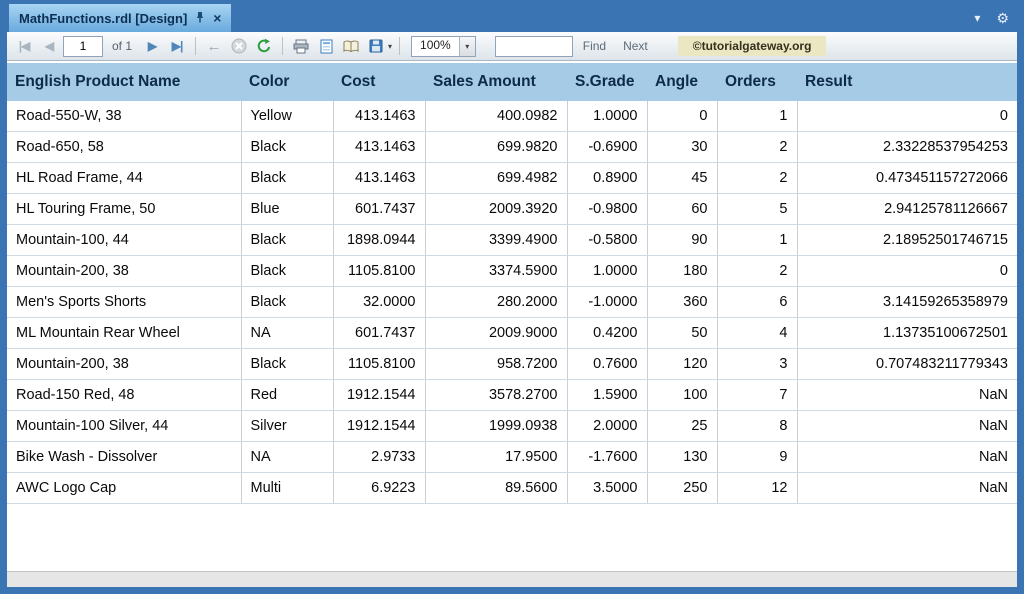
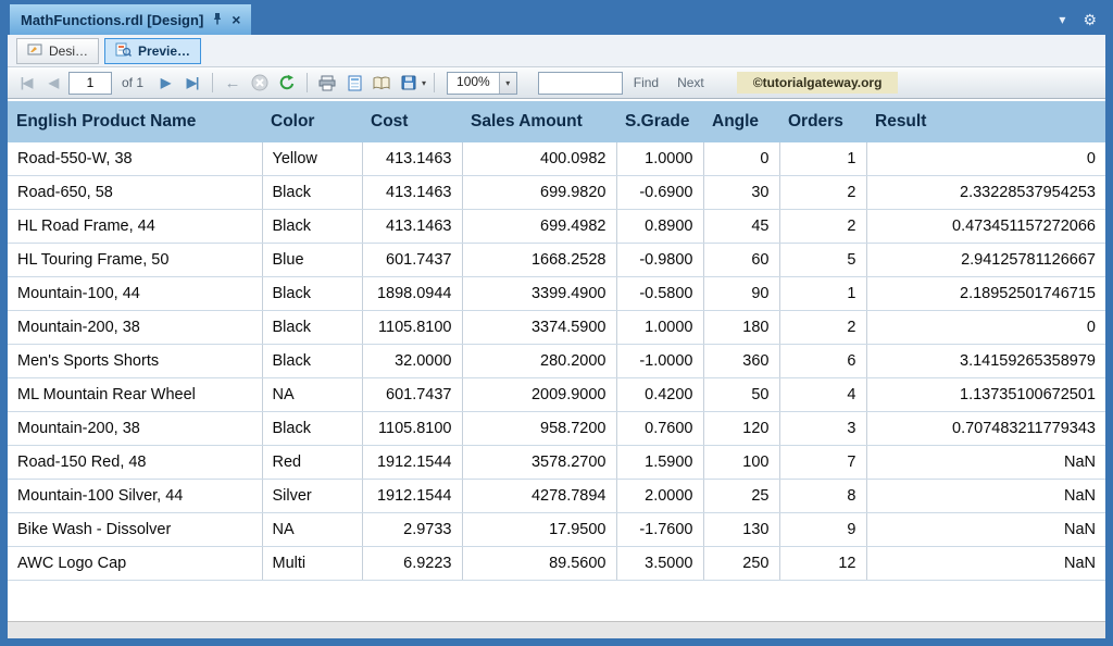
  MathFunctions.rdl [Design]
  ×
  ▾
  ⚙
+ Desi…
+ Previe…
  |◀
  ◀
  1
  of 1
  ▶
  ▶|
  ←
  ▾
  100%
  ▾
  Find
  Next
  ©tutorialgateway.org
  English Product Name	Color	Cost	Sales Amount	S.Grade	Angle	Orders	Result
  Road-550-W, 38	Yellow	413.1463	400.0982	1.0000	0	1	0
  Road-650, 58	Black	413.1463	699.9820	-0.6900	30	2	2.33228537954253
  HL Road Frame, 44	Black	413.1463	699.4982	0.8900	45	2	0.473451157272066
- HL Touring Frame, 50	Blue	601.7437	2009.3920	-0.9800	60	5	2.94125781126667
+ HL Touring Frame, 50	Blue	601.7437	1668.2528	-0.9800	60	5	2.94125781126667
  Mountain-100, 44	Black	1898.0944	3399.4900	-0.5800	90	1	2.18952501746715
  Mountain-200, 38	Black	1105.8100	3374.5900	1.0000	180	2	0
  Men's Sports Shorts	Black	32.0000	280.2000	-1.0000	360	6	3.14159265358979
  ML Mountain Rear Wheel	NA	601.7437	2009.9000	0.4200	50	4	1.13735100672501
  Mountain-200, 38	Black	1105.8100	958.7200	0.7600	120	3	0.707483211779343
  Road-150 Red, 48	Red	1912.1544	3578.2700	1.5900	100	7	NaN
- Mountain-100 Silver, 44	Silver	1912.1544	1999.0938	2.0000	25	8	NaN
+ Mountain-100 Silver, 44	Silver	1912.1544	4278.7894	2.0000	25	8	NaN
  Bike Wash - Dissolver	NA	2.9733	17.9500	-1.7600	130	9	NaN
  AWC Logo Cap	Multi	6.9223	89.5600	3.5000	250	12	NaN
